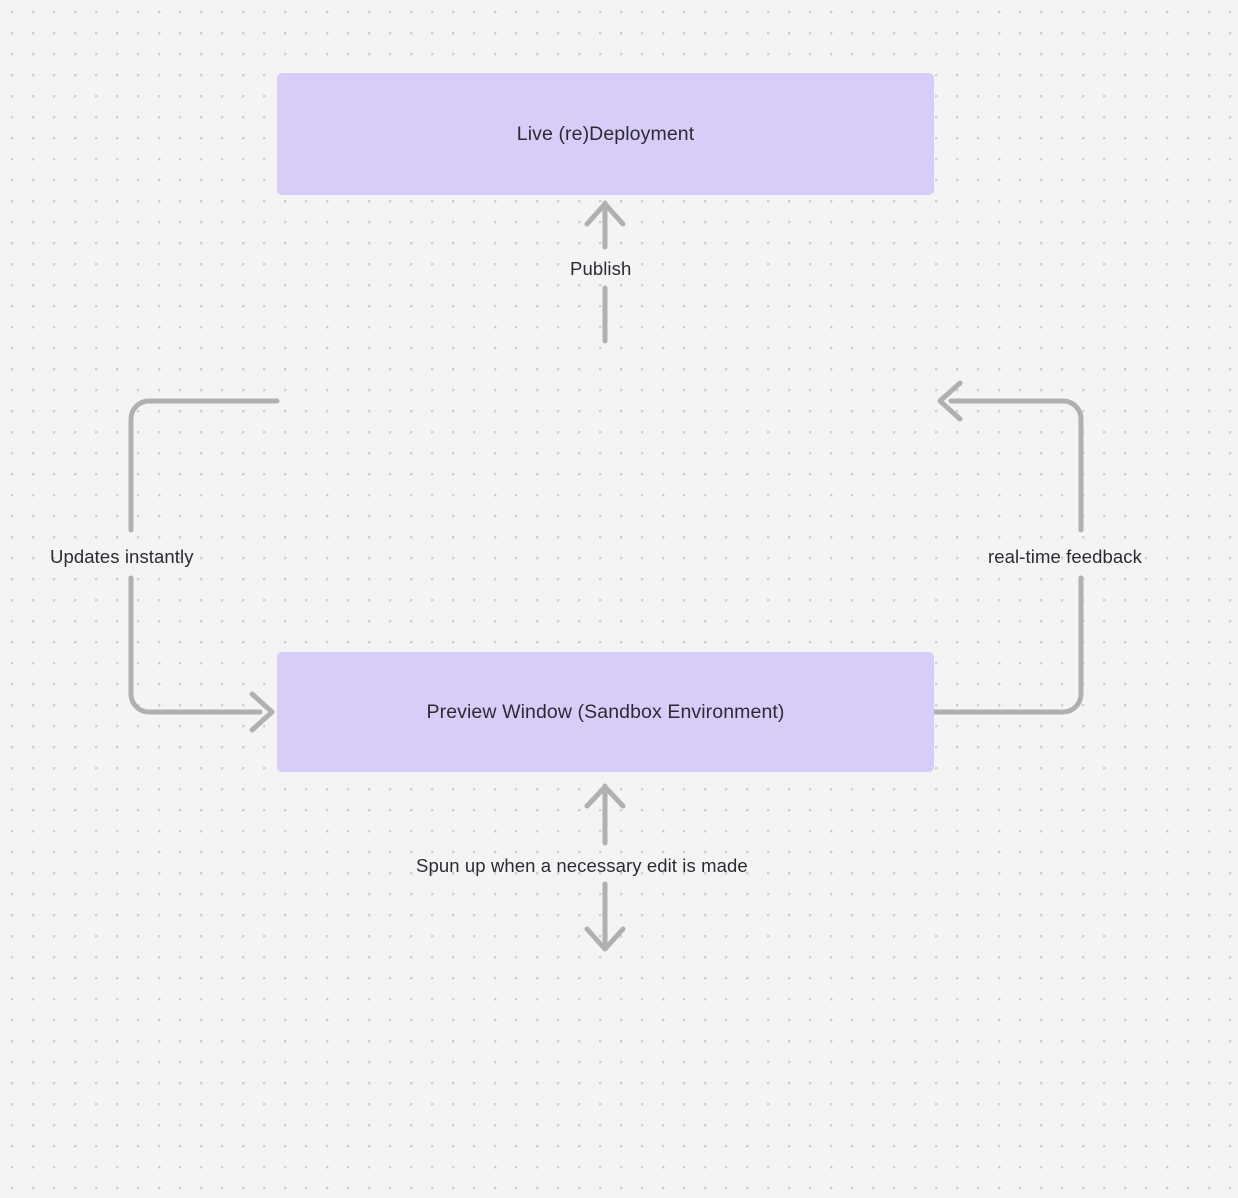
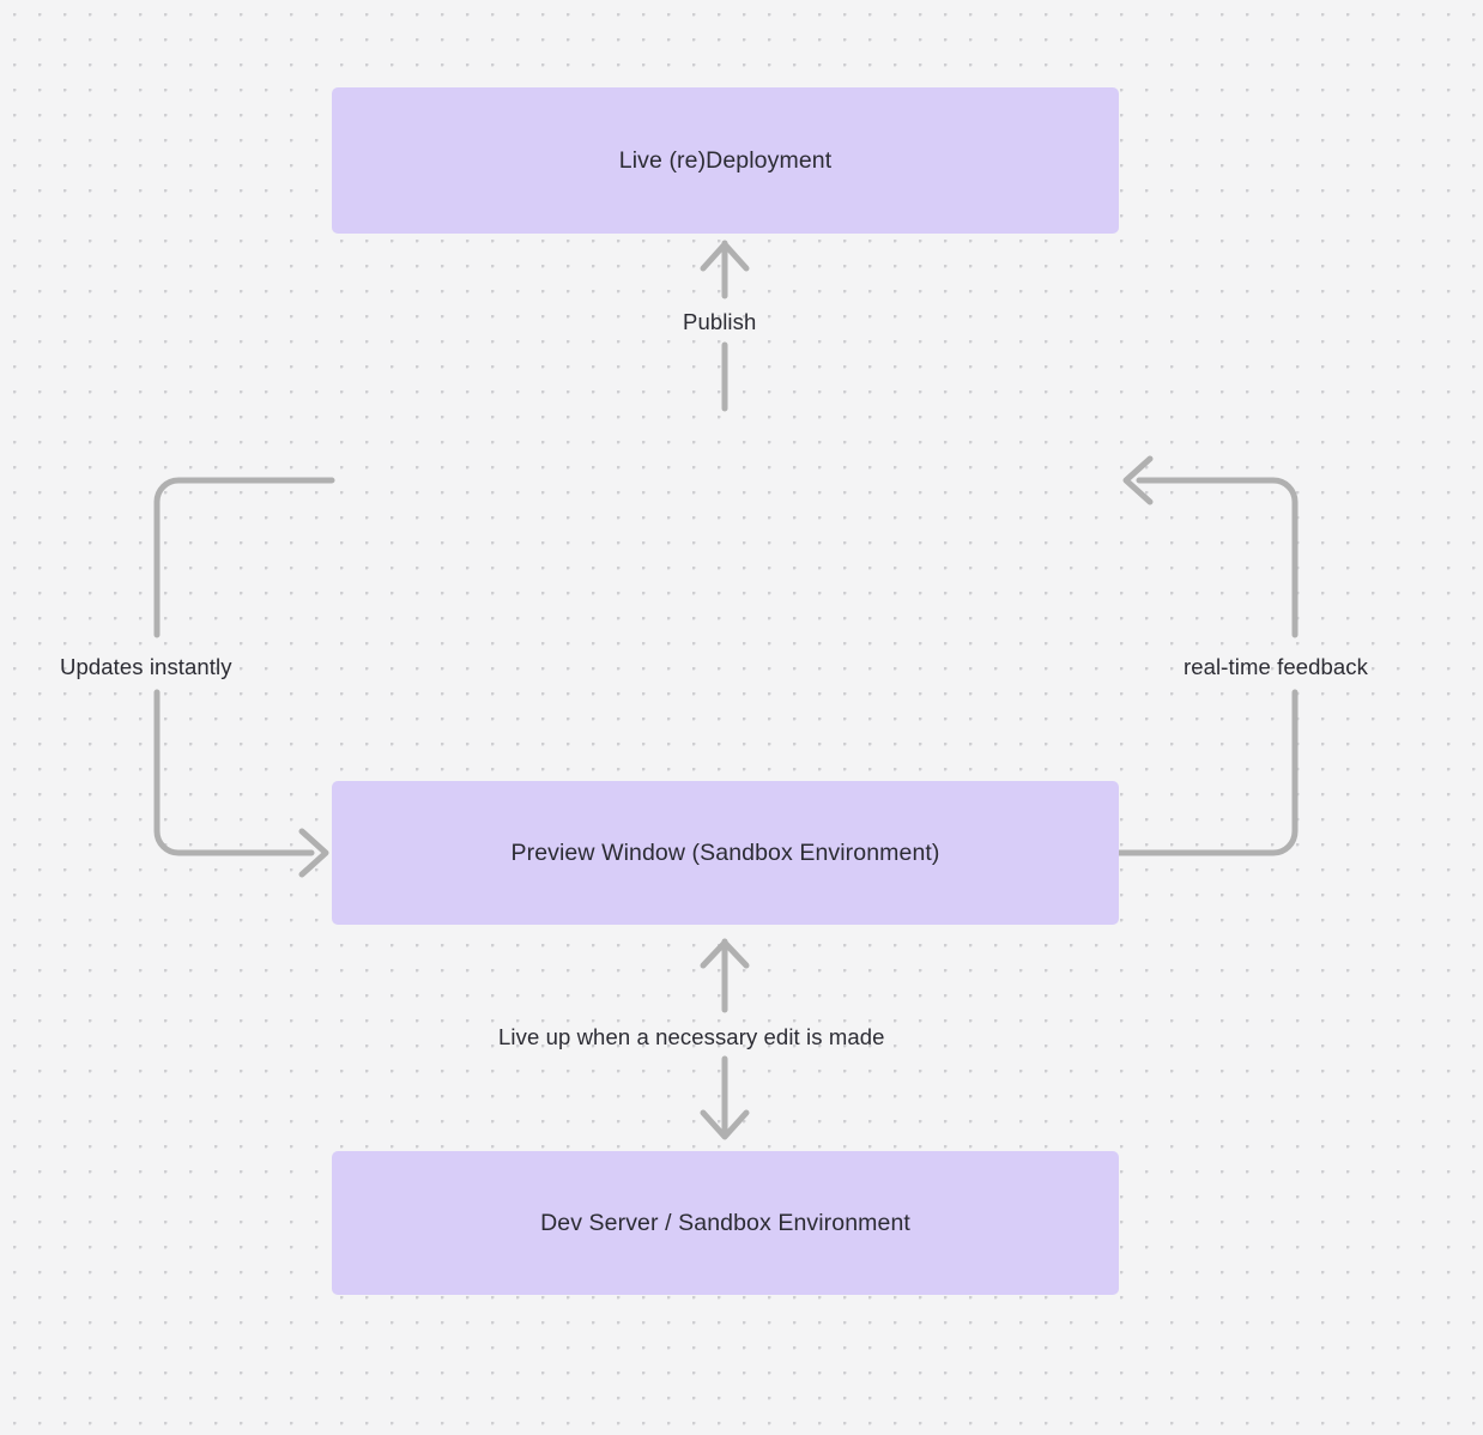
  Live (re)Deployment
  Preview Window (Sandbox Environment)
+ Dev Server / Sandbox Environment
  Publish
  Updates instantly
  real-time feedback
- Spun up when a necessary edit is made
+ Live up when a necessary edit is made
